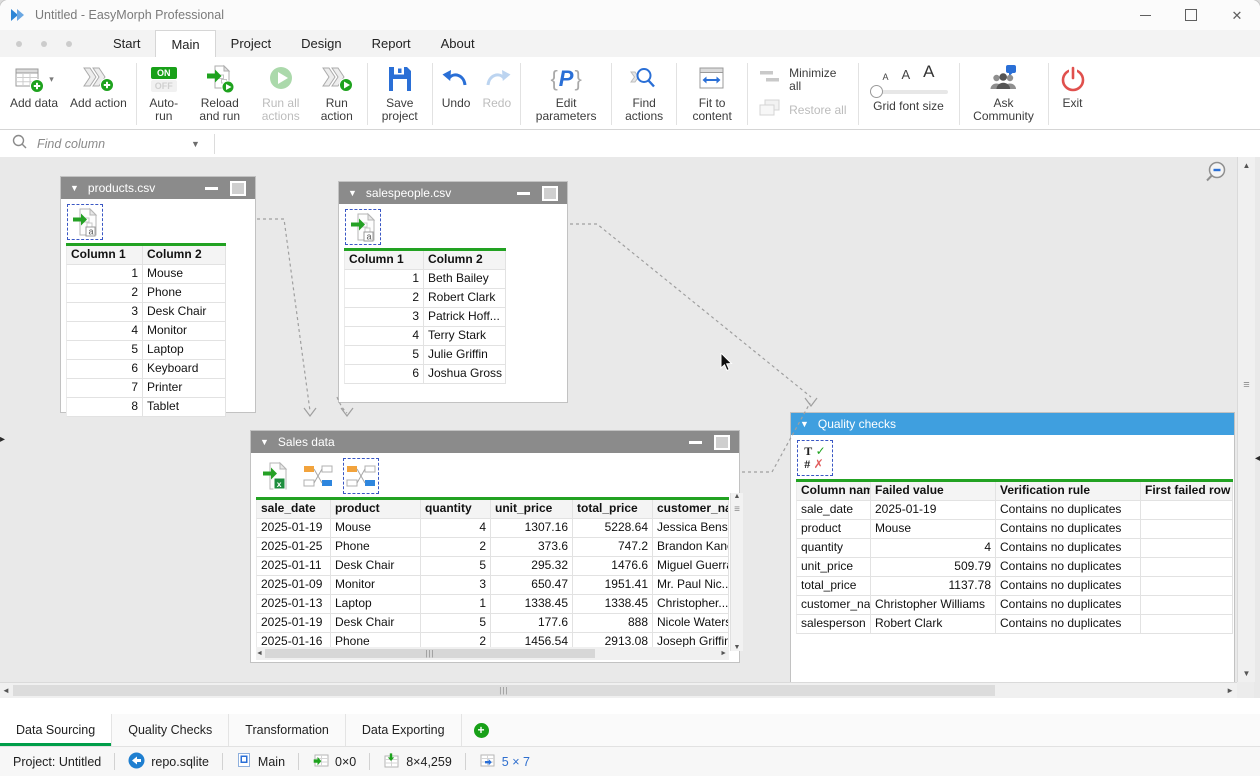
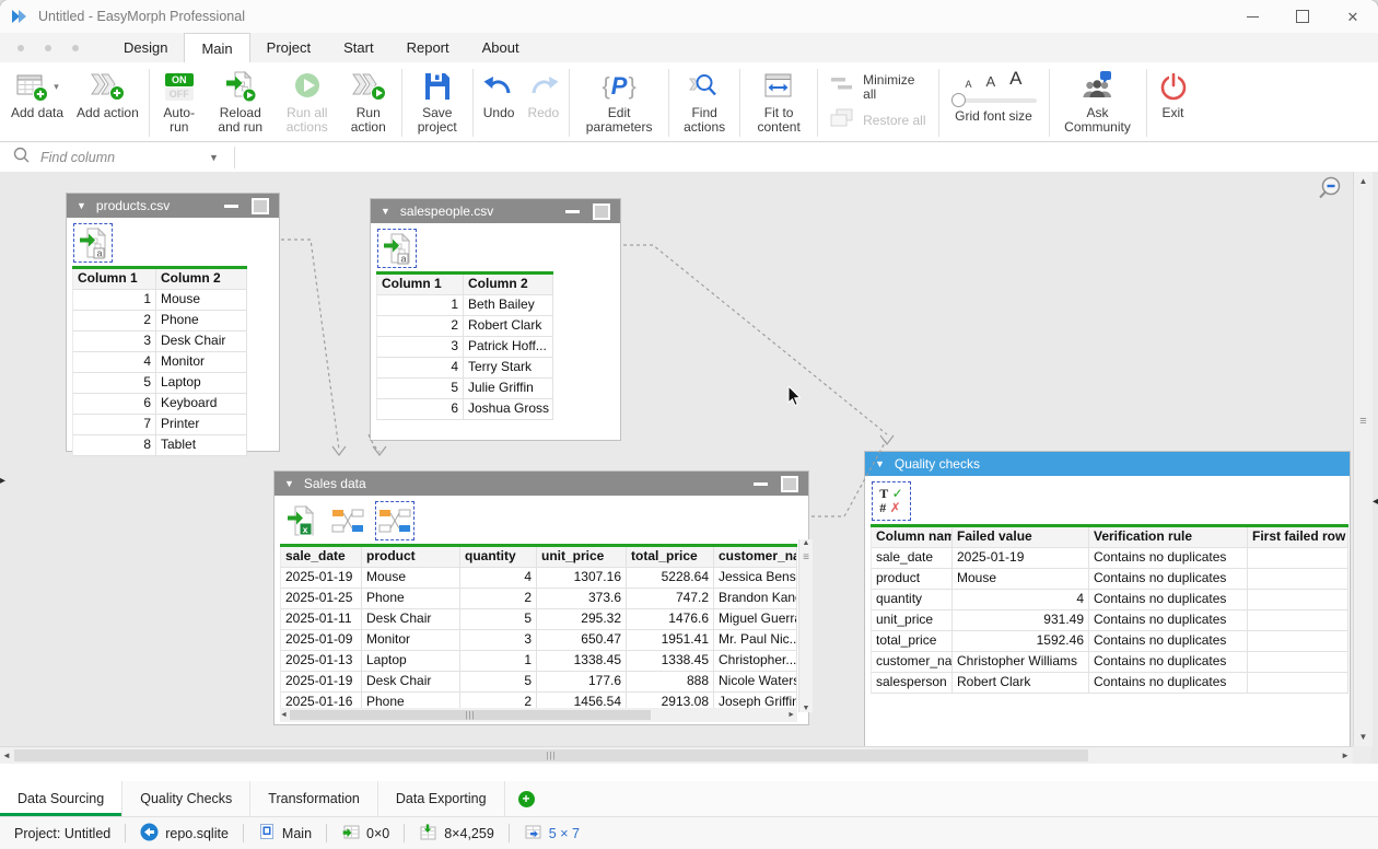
  Untitled - EasyMorph Professional
  ✕
- Start
+ Design
  Main
  Project
- Design
+ Start
  Report
  About
  ▾
  Add data
  Add action
  ON
  OFF
  Auto-run
  Reload and run
  Run all actions
  Run action
  Save project
  Undo
  Redo
  {
  P
  }
  Edit parameters
  Find actions
  Fit to content
  Minimize all
  Restore all
  A
  A
  A
  Grid font size
  Ask Community
  Exit
  Find column
  ▼
  ▼
  products.csv
  a
  Column 1
  Column 2
  1
  Mouse
  2
  Phone
  3
  Desk Chair
  4
  Monitor
  5
  Laptop
  6
  Keyboard
  7
  Printer
  8
  Tablet
  ▼
  salespeople.csv
  a
  Column 1
  Column 2
  1
  Beth Bailey
  2
  Robert Clark
  3
  Patrick Hoff...
  4
  Terry Stark
  5
  Julie Griffin
  6
  Joshua Gross
  ▼
  Sales data
  x
  sale_date
  product
  quantity
  unit_price
  total_price
  customer_na
  2025-01-19
  Mouse
  4
  1307.16
  5228.64
  Jessica Bens
  2025-01-25
  Phone
  2
  373.6
  747.2
  Brandon Kan
  2025-01-11
  Desk Chair
  5
  295.32
  1476.6
  Miguel Guerr
  2025-01-09
  Monitor
  3
  650.47
  1951.41
  Mr. Paul Nic..
  2025-01-13
  Laptop
  1
  1338.45
  1338.45
  Christopher...
  2025-01-19
  Desk Chair
  5
  177.6
  888
  Nicole Waters
  2025-01-16
  Phone
  2
  1456.54
  2913.08
  Joseph Griffin
  ≡
  |||
  ▼
  Quality checks
  T ✓
  # ✗
  Column nam
  Failed value
  Verification rule
  First failed row
  sale_date
  2025-01-19
  Contains no duplicates
  product
  Mouse
  Contains no duplicates
  quantity
  4
  Contains no duplicates
  unit_price
- 509.79
+ 931.49
  Contains no duplicates
  total_price
- 1137.78
+ 1592.46
  Contains no duplicates
  customer_na
  Christopher Williams
  Contains no duplicates
  salesperson
  Robert Clark
  Contains no duplicates
  ▸
  ◂
  ▲
  ≡
  ▼
  ◄
  |||
  ►
  Data Sourcing
  Quality Checks
  Transformation
  Data Exporting
  +
  Project: Untitled
  repo.sqlite
  Main
  0×0
  8×4,259
  5 × 7
